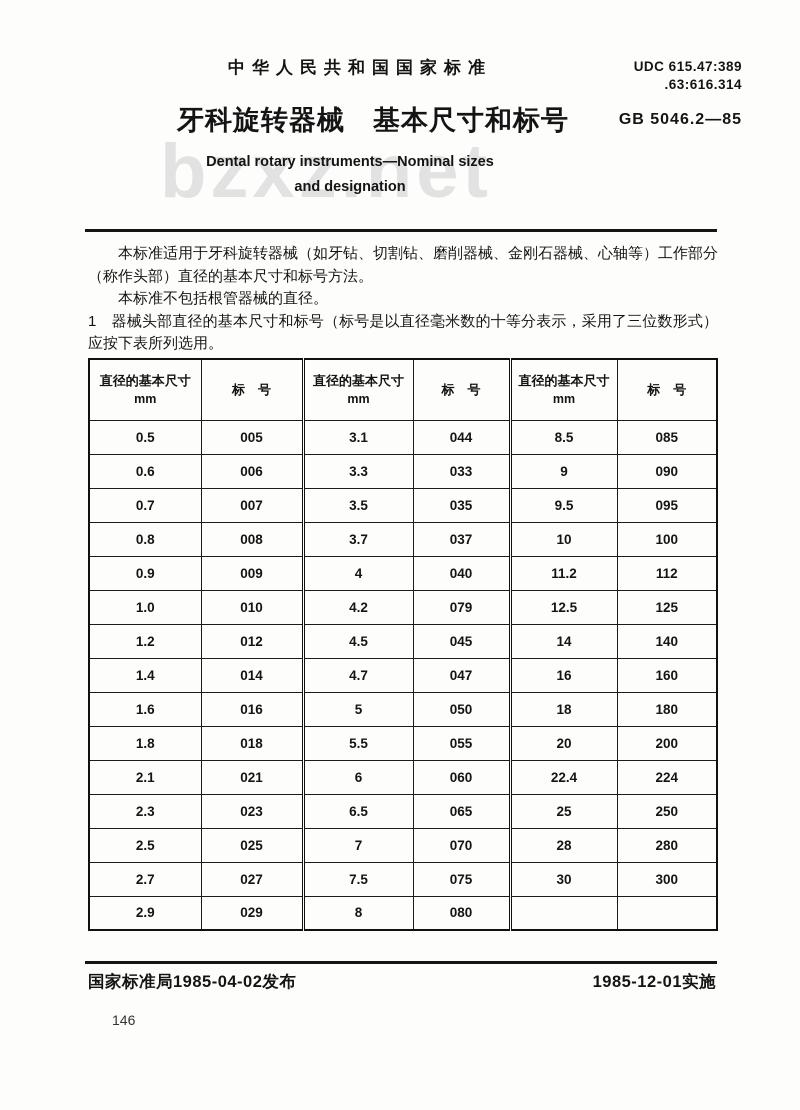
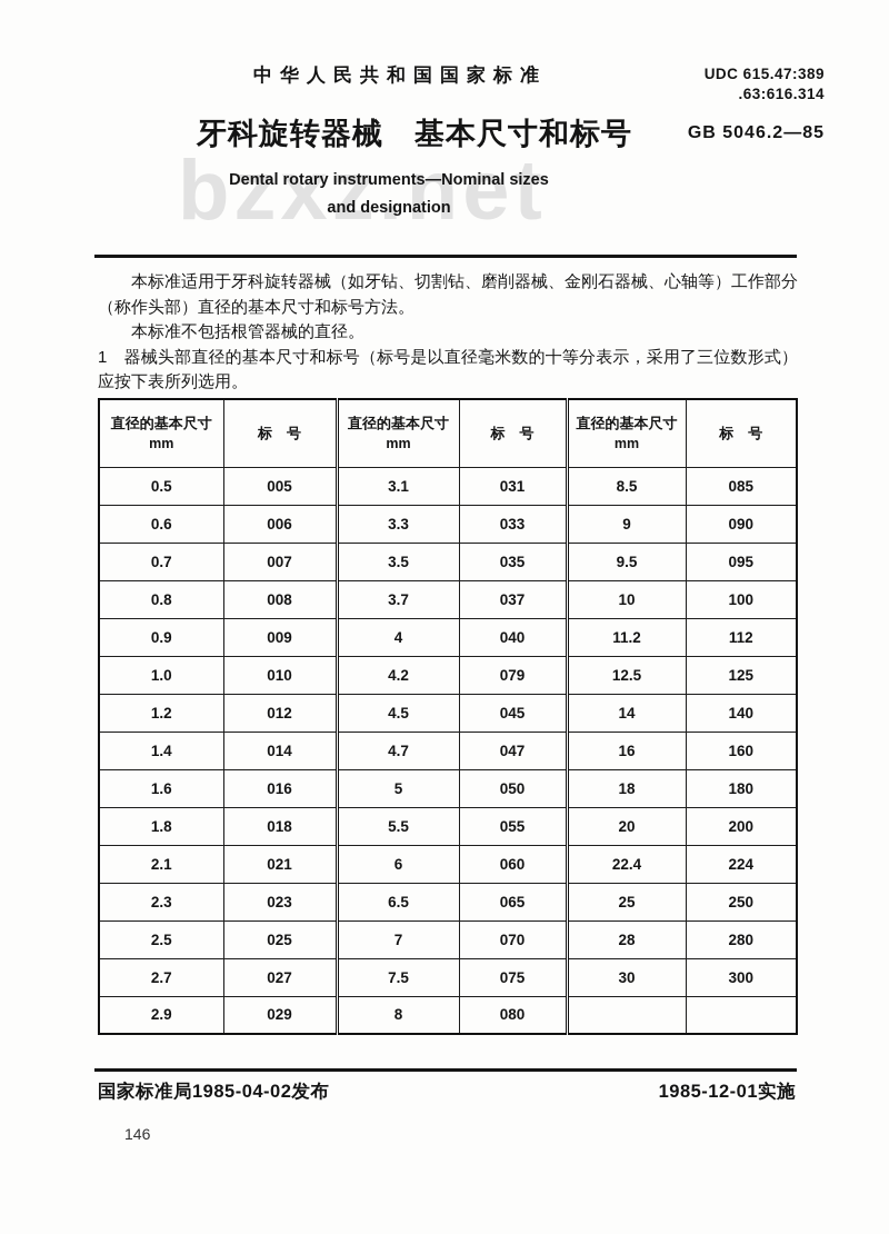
  bzxz.net
  中华人民共和国国家标准
  UDC 615.47:389
  .63:616.314
  牙科旋转器械 基本尺寸和标号
  GB 5046.2—85
  Dental rotary instruments—Nominal sizes
  and designation
  本标准适用于牙科旋转器械（如牙钻、切割钻、磨削器械、金刚石器械、心轴等）工作部分（称作头部）直径的基本尺寸和标号方法。
  本标准不包括根管器械的直径。
  1 器械头部直径的基本尺寸和标号（标号是以直径毫米数的十等分表示，采用了三位数形式）应按下表所列选用。
  直径的基本尺寸 mm	标 号	直径的基本尺寸 mm	标 号	直径的基本尺寸 mm	标 号
- 0.5	005	3.1	044	8.5	085
+ 0.5	005	3.1	031	8.5	085
  0.6	006	3.3	033	9	090
  0.7	007	3.5	035	9.5	095
  0.8	008	3.7	037	10	100
  0.9	009	4	040	11.2	112
  1.0	010	4.2	079	12.5	125
  1.2	012	4.5	045	14	140
  1.4	014	4.7	047	16	160
  1.6	016	5	050	18	180
  1.8	018	5.5	055	20	200
  2.1	021	6	060	22.4	224
  2.3	023	6.5	065	25	250
  2.5	025	7	070	28	280
  2.7	027	7.5	075	30	300
  2.9	029	8	080
  国家标准局1985-04-02发布
  1985-12-01实施
  146
